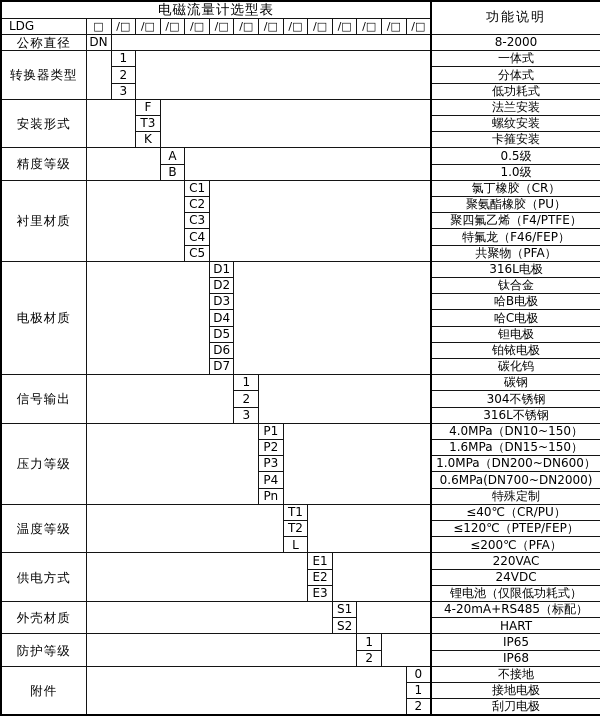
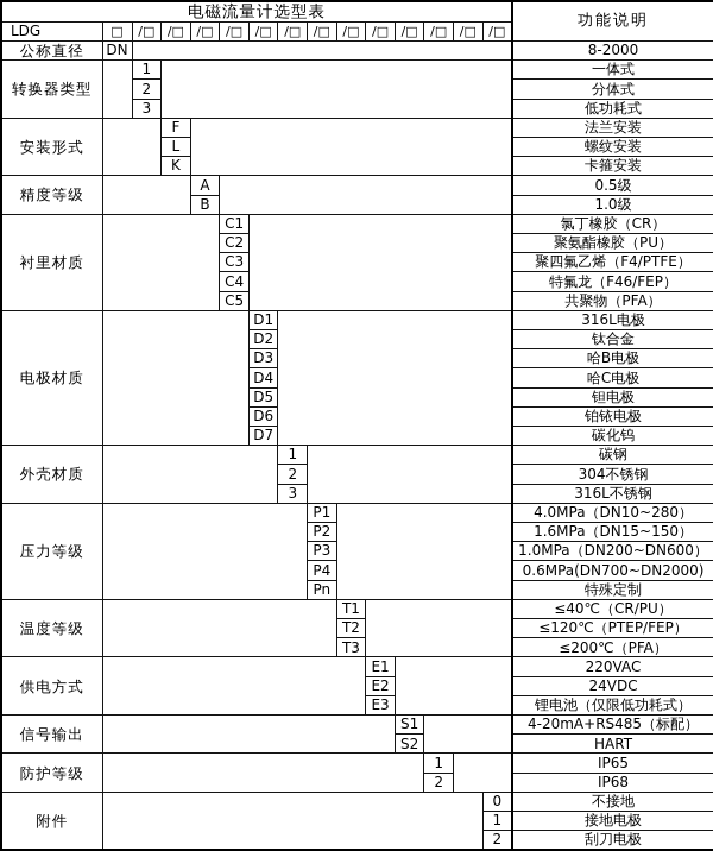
  电磁流量计选型表	功能说明
  LDG	□	/□	/□	/□	/□	/□	/□	/□	/□	/□	/□	/□	/□	/□
  公称直径	DN		8-2000
  转换器类型		1		一体式
  2	分体式
  3	低功耗式
  安装形式		F		法兰安装
- T3	螺纹安装
+ L	螺纹安装
  K	卡箍安装
  精度等级		A		0.5级
  B	1.0级
  衬里材质		C1		氯丁橡胶（CR）
  C2	聚氨酯橡胶（PU）
  C3	聚四氟乙烯（F4/PTFE）
  C4	特氟龙（F46/FEP）
  C5	共聚物（PFA）
  电极材质		D1		316L电极
  D2	钛合金
  D3	哈B电极
  D4	哈C电极
  D5	钽电极
  D6	铂铱电极
  D7	碳化钨
- 信号输出		1		碳钢
+ 外壳材质		1		碳钢
  2	304不锈钢
  3	316L不锈钢
- 压力等级		P1		4.0MPa（DN10~150）
+ 压力等级		P1		4.0MPa（DN10~280）
  P2	1.6MPa（DN15~150）
  P3	1.0MPa（DN200~DN600）
  P4	0.6MPa(DN700~DN2000)
  Pn	特殊定制
  温度等级		T1		≤40℃（CR/PU）
  T2	≤120℃（PTEP/FEP）
- L	≤200℃（PFA）
+ T3	≤200℃（PFA）
  供电方式		E1		220VAC
  E2	24VDC
  E3	锂电池（仅限低功耗式）
- 外壳材质		S1		4-20mA+RS485（标配）
+ 信号输出		S1		4-20mA+RS485（标配）
  S2	HART
  防护等级		1		IP65
  2	IP68
  附件		0	不接地
  1	接地电极
  2	刮刀电极
